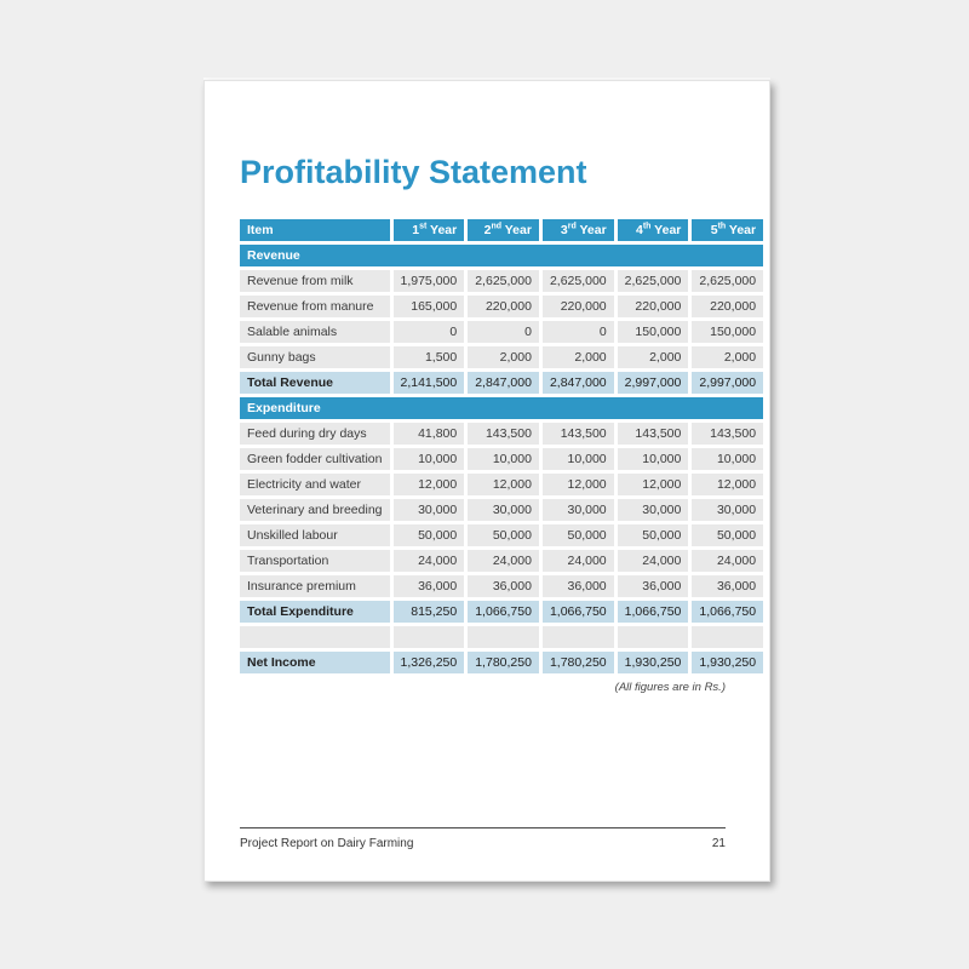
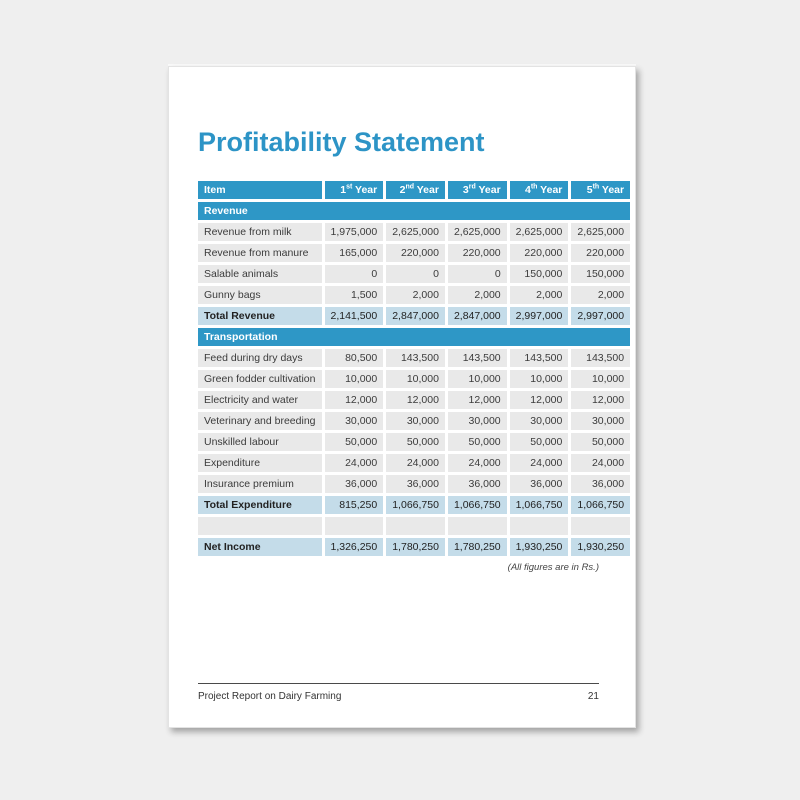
  Profitability Statement
  Item	1 Year	2 Year	3 Year	4 Year	5 Year
  Revenue
  Revenue from milk	1,975,000	2,625,000	2,625,000	2,625,000	2,625,000
  Revenue from manure	165,000	220,000	220,000	220,000	220,000
  Salable animals	0	0	0	150,000	150,000
  Gunny bags	1,500	2,000	2,000	2,000	2,000
  Total Revenue	2,141,500	2,847,000	2,847,000	2,997,000	2,997,000
- Expenditure
+ Transportation
- Feed during dry days	41,800	143,500	143,500	143,500	143,500
+ Feed during dry days	80,500	143,500	143,500	143,500	143,500
  Green fodder cultivation	10,000	10,000	10,000	10,000	10,000
  Electricity and water	12,000	12,000	12,000	12,000	12,000
  Veterinary and breeding	30,000	30,000	30,000	30,000	30,000
  Unskilled labour	50,000	50,000	50,000	50,000	50,000
- Transportation	24,000	24,000	24,000	24,000	24,000
+ Expenditure	24,000	24,000	24,000	24,000	24,000
  Insurance premium	36,000	36,000	36,000	36,000	36,000
  Total Expenditure	815,250	1,066,750	1,066,750	1,066,750	1,066,750
  Net Income	1,326,250	1,780,250	1,780,250	1,930,250	1,930,250
  (All figures are in Rs.)
  Project Report on Dairy Farming
  21
